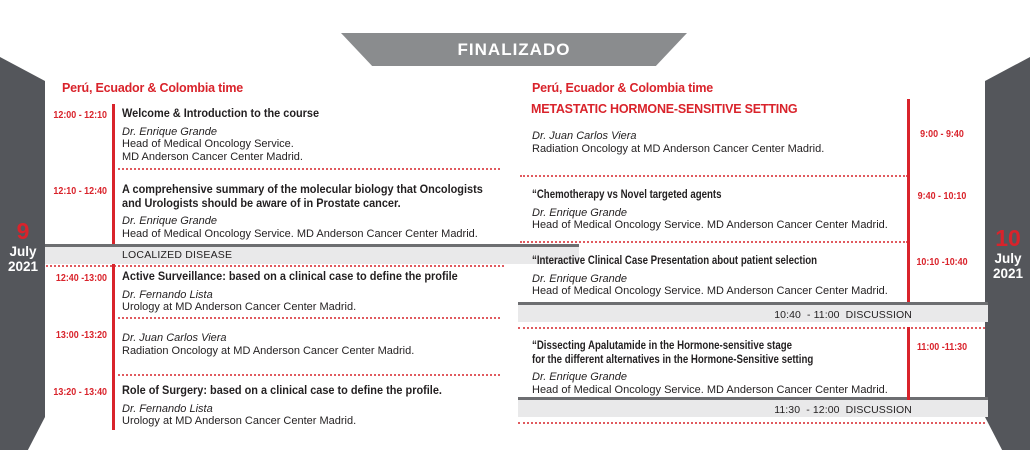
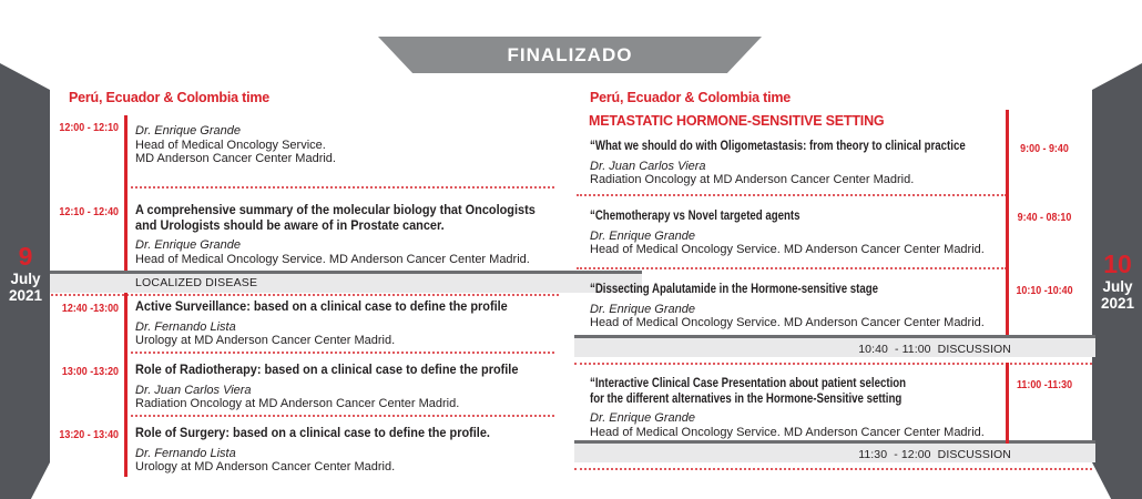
  FINALIZADO
  9
  July
  2021
  10
  July
  2021
  Perú, Ecuador & Colombia time
  12:00 - 12:10
  12:10 - 12:40
  12:40 -13:00
  13:00 -13:20
  13:20 - 13:40
- Welcome & Introduction to the course
  Dr. Enrique Grande
  Head of Medical Oncology Service.
  MD Anderson Cancer Center Madrid.
  A comprehensive summary of the molecular biology that Oncologists
  and Urologists should be aware of in Prostate cancer.
  Dr. Enrique Grande
  Head of Medical Oncology Service. MD Anderson Cancer Center Madrid.
  Active Surveillance: based on a clinical case to define the profile
  Dr. Fernando Lista
  Urology at MD Anderson Cancer Center Madrid.
+ Role of Radiotherapy: based on a clinical case to define the profile
  Dr. Juan Carlos Viera
  Radiation Oncology at MD Anderson Cancer Center Madrid.
  Role of Surgery: based on a clinical case to define the profile.
  Dr. Fernando Lista
  Urology at MD Anderson Cancer Center Madrid.
  LOCALIZED DISEASE
  Perú, Ecuador & Colombia time
  METASTATIC HORMONE-SENSITIVE SETTING
  9:00 - 9:40
- 9:40 - 10:10
+ 9:40 - 08:10
  10:10 -10:40
  11:00 -11:30
+ “What we should do with Oligometastasis: from theory to clinical practice
  Dr. Juan Carlos Viera
  Radiation Oncology at MD Anderson Cancer Center Madrid.
  “Chemotherapy vs Novel targeted agents
  Dr. Enrique Grande
  Head of Medical Oncology Service. MD Anderson Cancer Center Madrid.
- “Interactive Clinical Case Presentation about patient selection
+ “Dissecting Apalutamide in the Hormone-sensitive stage
  Dr. Enrique Grande
  Head of Medical Oncology Service. MD Anderson Cancer Center Madrid.
- “Dissecting Apalutamide in the Hormone-sensitive stage
+ “Interactive Clinical Case Presentation about patient selection
  for the different alternatives in the Hormone-Sensitive setting
  Dr. Enrique Grande
  Head of Medical Oncology Service. MD Anderson Cancer Center Madrid.
  10:40 - 11:00 DISCUSSION
  11:30 - 12:00 DISCUSSION
